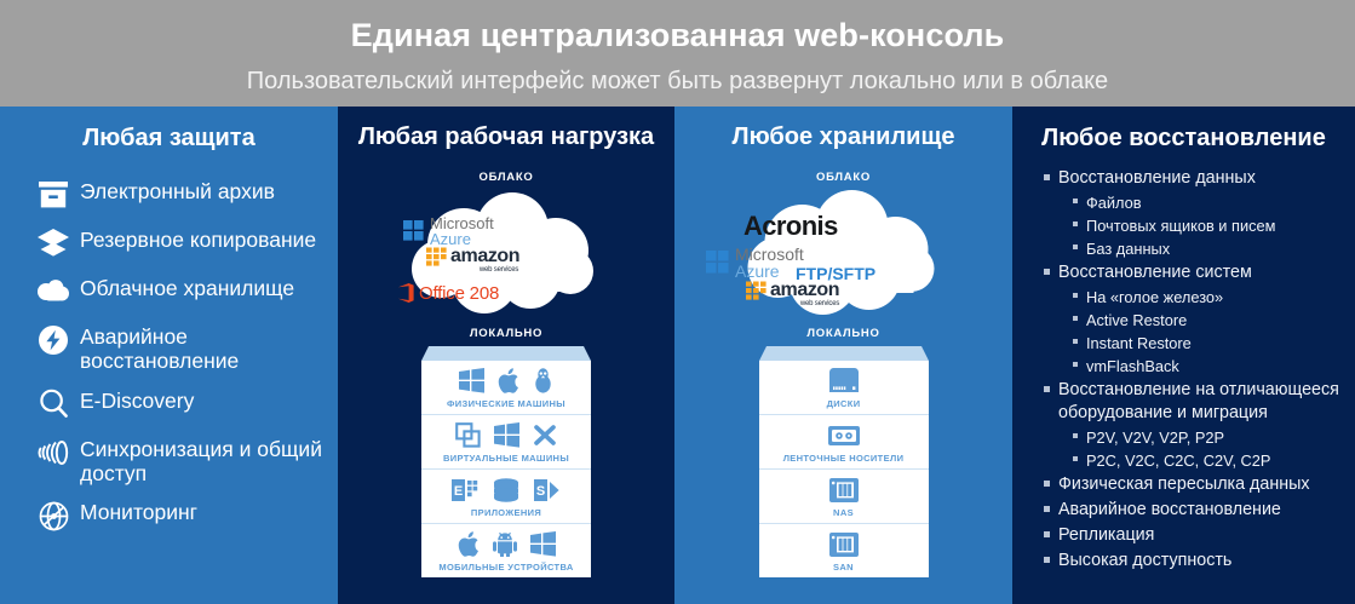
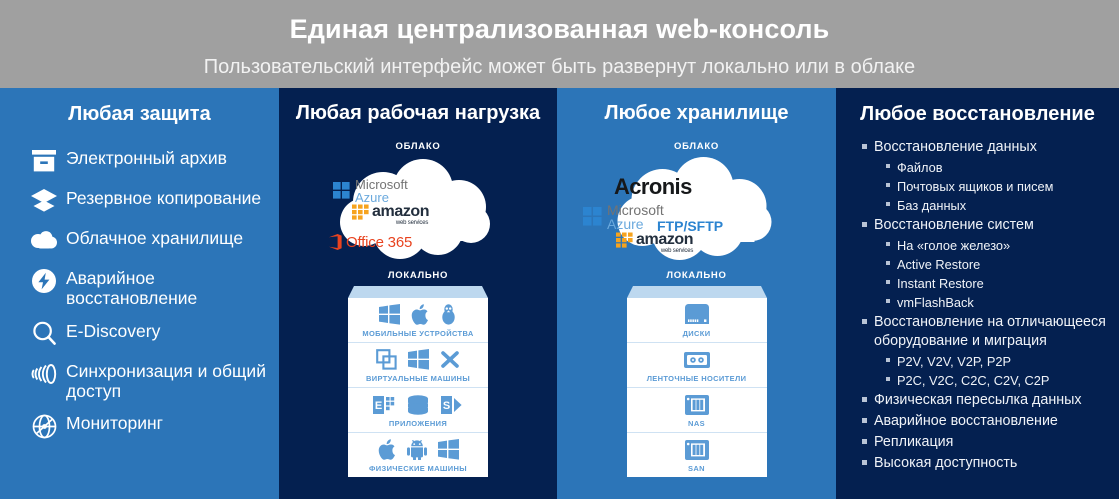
  Единая централизованная web-консоль
  Пользовательский интерфейс может быть развернут локально или в облаке
  Любая защита
  Электронный архив
  Резервное копирование
  Облачное хранилище
  Аварийное восстановление
  E-Discovery
  Синхронизация и общий доступ
  Мониторинг
  Любая рабочая нагрузка
  ОБЛАКО
  Microsoft
  Azure
  amazon
- Office 208
+ Office 365
  ЛОКАЛЬНО
- ФИЗИЧЕСКИЕ МАШИНЫ
+ МОБИЛЬНЫЕ УСТРОЙСТВА
  ВИРТУАЛЬНЫЕ МАШИНЫ
  E
  S
  ПРИЛОЖЕНИЯ
- МОБИЛЬНЫЕ УСТРОЙСТВА
+ ФИЗИЧЕСКИЕ МАШИНЫ
  Любое хранилище
  ОБЛАКО
  Acronis
  Microsoft
  Azure
  FTP/SFTP
  amazon
  ЛОКАЛЬНО
  ДИСКИ
  ЛЕНТОЧНЫЕ НОСИТЕЛИ
  NAS
  SAN
  Любое восстановление
  Восстановление данных
  Файлов
  Почтовых ящиков и писем
  Баз данных
  Восстановление систем
  На «голое железо»
  Active Restore
  Instant Restore
  vmFlashBack
  Восстановление на отличающееся оборудование и миграция
  P2V, V2V, V2P, P2P
  P2C, V2C, C2C, C2V, C2P
  Физическая пересылка данных
  Аварийное восстановление
  Репликация
  Высокая доступность
